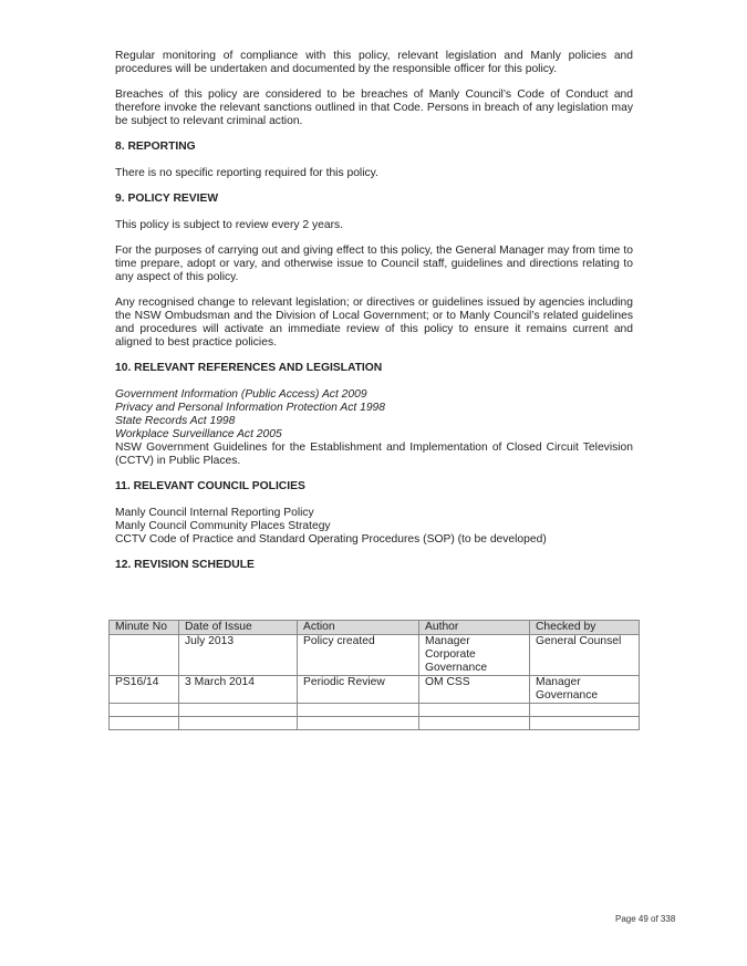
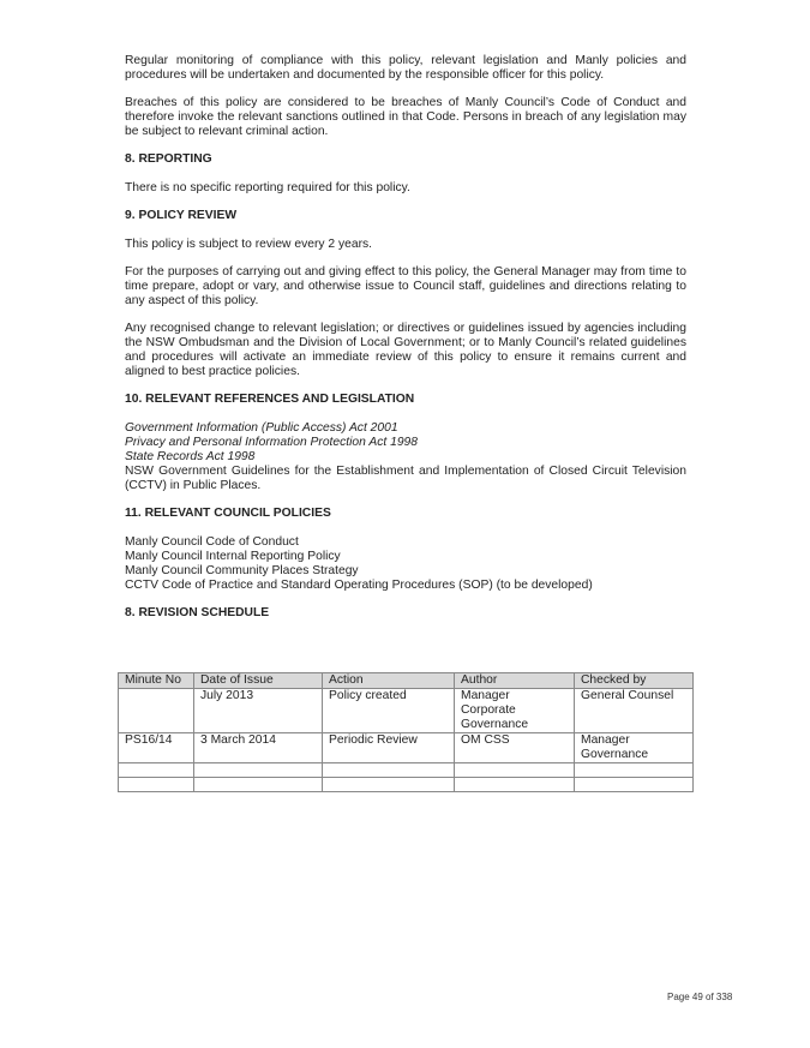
  Regular monitoring of compliance with this policy, relevant legislation and Manly policies and procedures will be undertaken and documented by the responsible officer for this policy.
  Breaches of this policy are considered to be breaches of Manly Council’s Code of Conduct and therefore invoke the relevant sanctions outlined in that Code. Persons in breach of any legislation may be subject to relevant criminal action.
  8. REPORTING
  There is no specific reporting required for this policy.
  9. POLICY REVIEW
  This policy is subject to review every 2 years.
  For the purposes of carrying out and giving effect to this policy, the General Manager may from time to time prepare, adopt or vary, and otherwise issue to Council staff, guidelines and directions relating to any aspect of this policy.
  Any recognised change to relevant legislation; or directives or guidelines issued by agencies including the NSW Ombudsman and the Division of Local Government; or to Manly Council’s related guidelines and procedures will activate an immediate review of this policy to ensure it remains current and aligned to best practice policies.
  10. RELEVANT REFERENCES AND LEGISLATION
- Government Information (Public Access) Act 2009
+ Government Information (Public Access) Act 2001
  Privacy and Personal Information Protection Act 1998
  State Records Act 1998
- Workplace Surveillance Act 2005
  NSW Government Guidelines for the Establishment and Implementation of Closed Circuit Television (CCTV) in Public Places.
  11. RELEVANT COUNCIL POLICIES
+ Manly Council Code of Conduct
  Manly Council Internal Reporting Policy
  Manly Council Community Places Strategy
  CCTV Code of Practice and Standard Operating Procedures (SOP) (to be developed)
- 12. REVISION SCHEDULE
+ 8. REVISION SCHEDULE
  Minute No	Date of Issue	Action	Author	Checked by
  	July 2013	Policy created	Manager Corporate Governance	General Counsel
  PS16/14	3 March 2014	Periodic Review	OM CSS	Manager Governance
  Page 49 of 338
